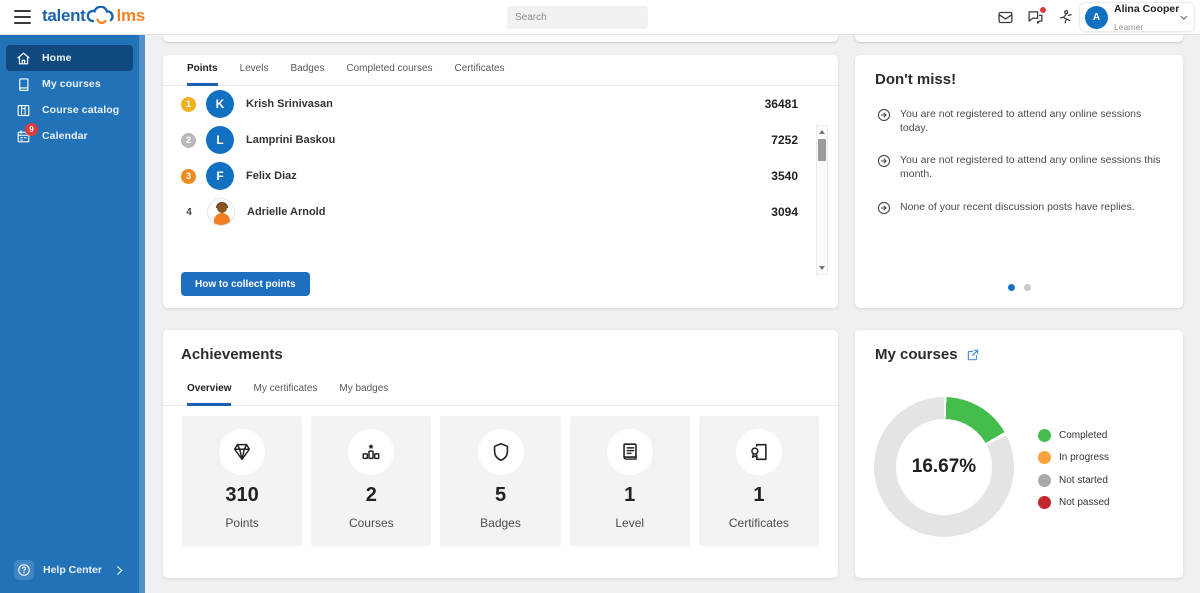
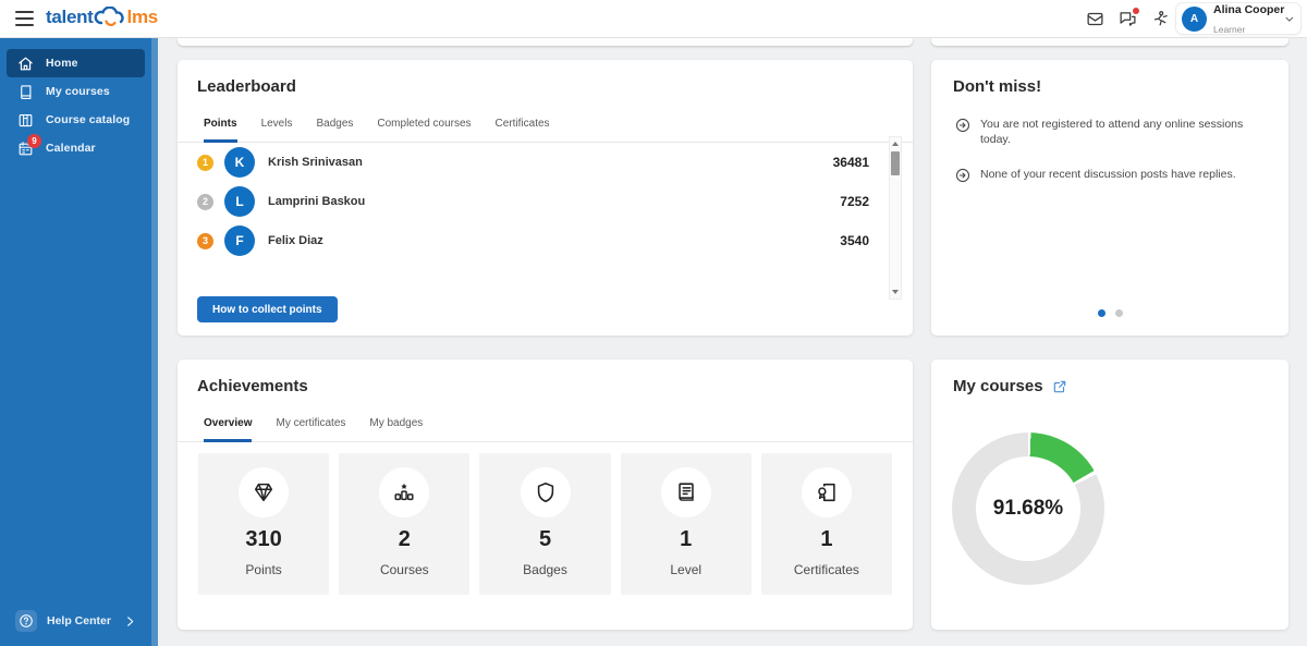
  talent
  lms
- Search
  A
  Alina Cooper
  Learner
  Home
  My courses
  Course catalog
  9
  Calendar
  Help Center
+ Leaderboard
  Points
  Levels
  Badges
  Completed courses
  Certificates
  1
  K
  Krish Srinivasan
  36481
  2
  L
  Lamprini Baskou
  7252
  3
  F
  Felix Diaz
  3540
- 4
- Adrielle Arnold
- 3094
  How to collect points
  Achievements
  Overview
  My certificates
  My badges
  310
  Points
  2
  Courses
  5
  Badges
  1
  Level
  1
  Certificates
  Don't miss!
  You are not registered to attend any online sessions today.
- You are not registered to attend any online sessions this month.
  None of your recent discussion posts have replies.
  My courses
- 16.67%
+ 91.68%
- Completed
- In progress
- Not started
- Not passed
